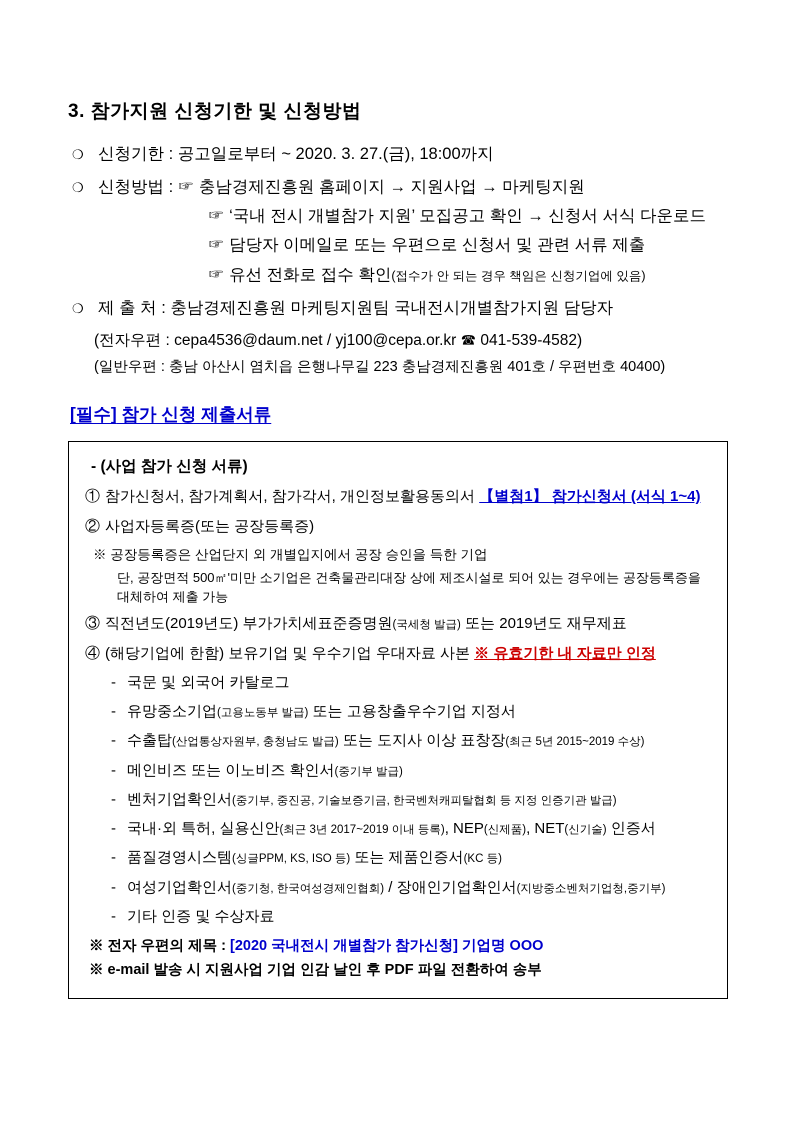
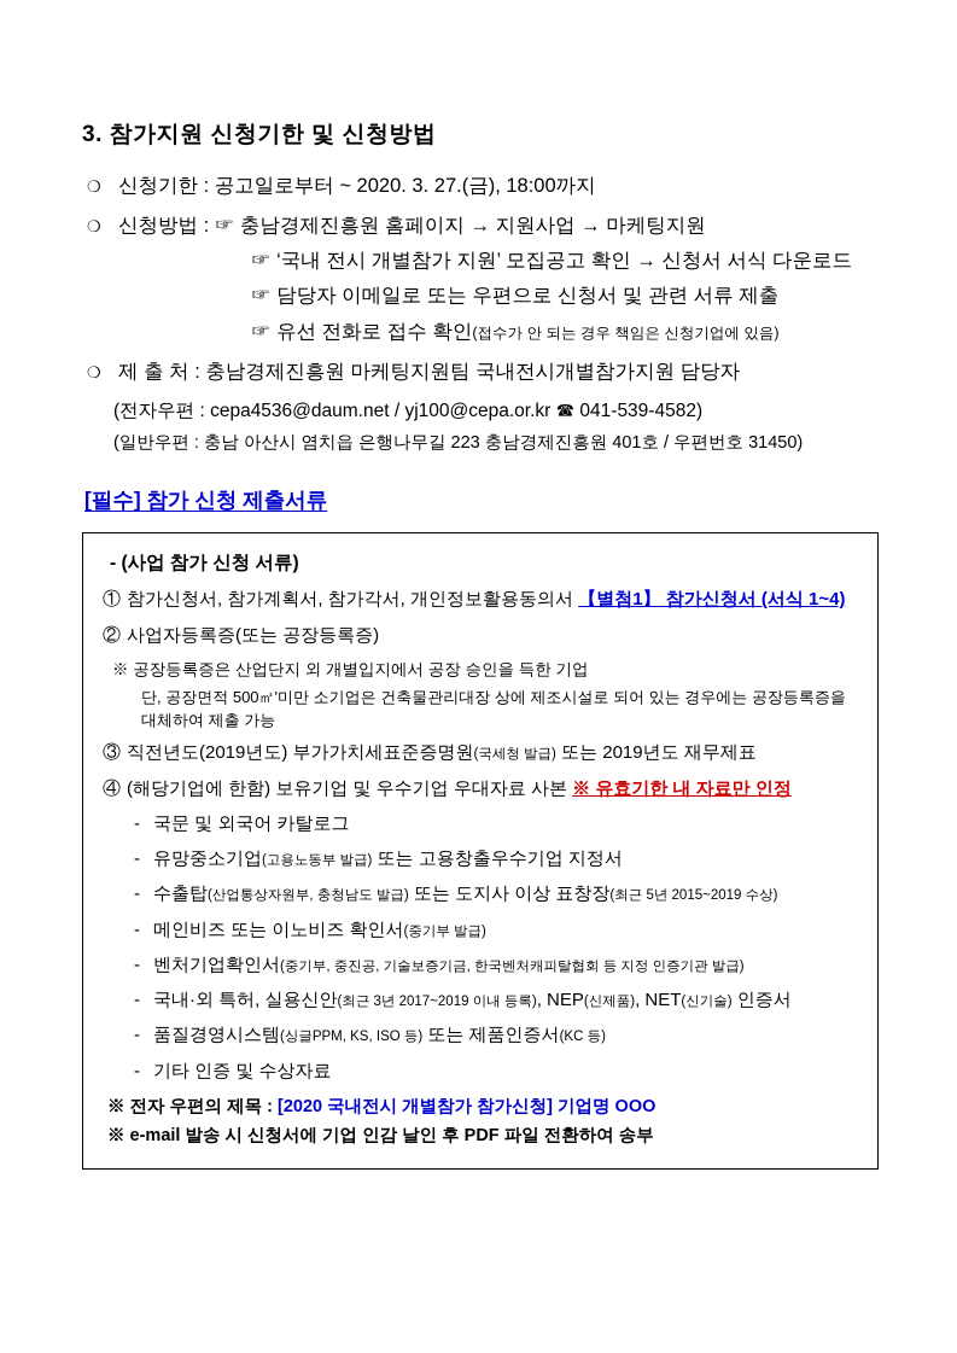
  3. 참가지원 신청기한 및 신청방법
  ❍
  신청기한 : 공고일로부터 ~ 2020. 3. 27.(금), 18:00까지
  ❍
  신청방법 : ☞ 충남경제진흥원 홈페이지 → 지원사업 → 마케팅지원
  ☞ ‘국내 전시 개별참가 지원’ 모집공고 확인 → 신청서 서식 다운로드
  ☞ 담당자 이메일로 또는 우편으로 신청서 및 관련 서류 제출
  ☞ 유선 전화로 접수 확인(접수가 안 되는 경우 책임은 신청기업에 있음)
  ❍
  제 출 처 : 충남경제진흥원 마케팅지원팀 국내전시개별참가지원 담당자
  (전자우편 : cepa4536@daum.net / yj100@cepa.or.kr ☎ 041-539-4582)
- (일반우편 : 충남 아산시 염치읍 은행나무길 223 충남경제진흥원 401호 / 우편번호 40400)
+ (일반우편 : 충남 아산시 염치읍 은행나무길 223 충남경제진흥원 401호 / 우편번호 31450)
  [필수] 참가 신청 제출서류
  - (사업 참가 신청 서류)
  ① 참가신청서, 참가계획서, 참가각서, 개인정보활용동의서 【별첨1】 참가신청서 (서식 1~4)
  ② 사업자등록증(또는 공장등록증)
  ※ 공장등록증은 산업단지 외 개별입지에서 공장 승인을 득한 기업
  단, 공장면적 500㎡'미만 소기업은 건축물관리대장 상에 제조시설로 되어 있는 경우에는 공장등록증을 대체하여 제출 가능
  ③ 직전년도(2019년도) 부가가치세표준증명원(국세청 발급) 또는 2019년도 재무제표
  ④ (해당기업에 한함) 보유기업 및 우수기업 우대자료 사본 ※ 유효기한 내 자료만 인정
  - 국문 및 외국어 카탈로그
  - 유망중소기업(고용노동부 발급) 또는 고용창출우수기업 지정서
  - 수출탑(산업통상자원부, 충청남도 발급) 또는 도지사 이상 표창장(최근 5년 2015~2019 수상)
  - 메인비즈 또는 이노비즈 확인서(중기부 발급)
  - 벤처기업확인서(중기부, 중진공, 기술보증기금, 한국벤처캐피탈협회 등 지정 인증기관 발급)
  - 국내·외 특허, 실용신안(최근 3년 2017~2019 이내 등록), NEP(신제품), NET(신기술) 인증서
  - 품질경영시스템(싱글PPM, KS, ISO 등) 또는 제품인증서(KC 등)
- - 여성기업확인서(중기청, 한국여성경제인협회) / 장애인기업확인서(지방중소벤처기업청,중기부)
  - 기타 인증 및 수상자료
  ※ 전자 우편의 제목 : [2020 국내전시 개별참가 참가신청] 기업명 OOO
- ※ e-mail 발송 시 지원사업 기업 인감 날인 후 PDF 파일 전환하여 송부
+ ※ e-mail 발송 시 신청서에 기업 인감 날인 후 PDF 파일 전환하여 송부
